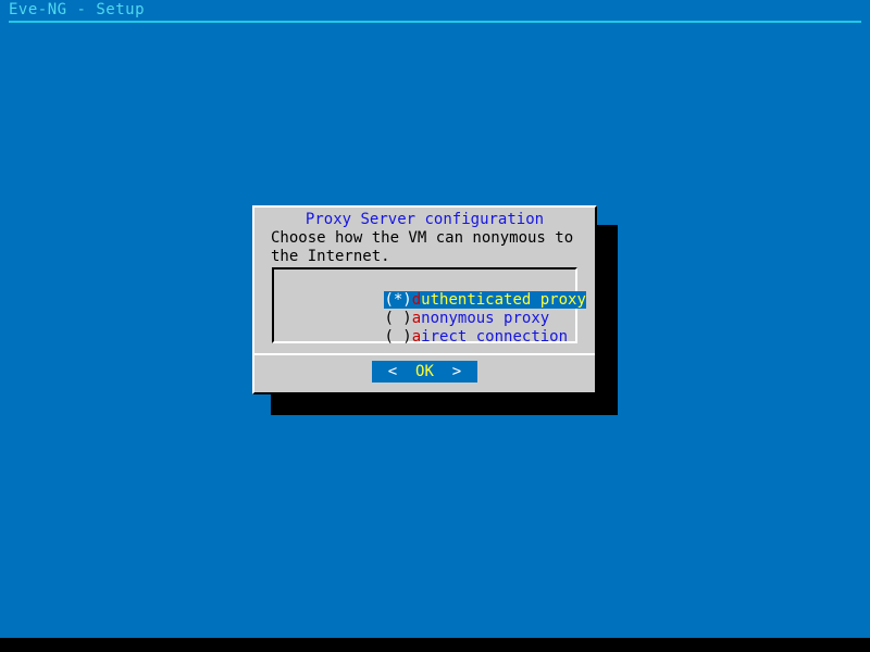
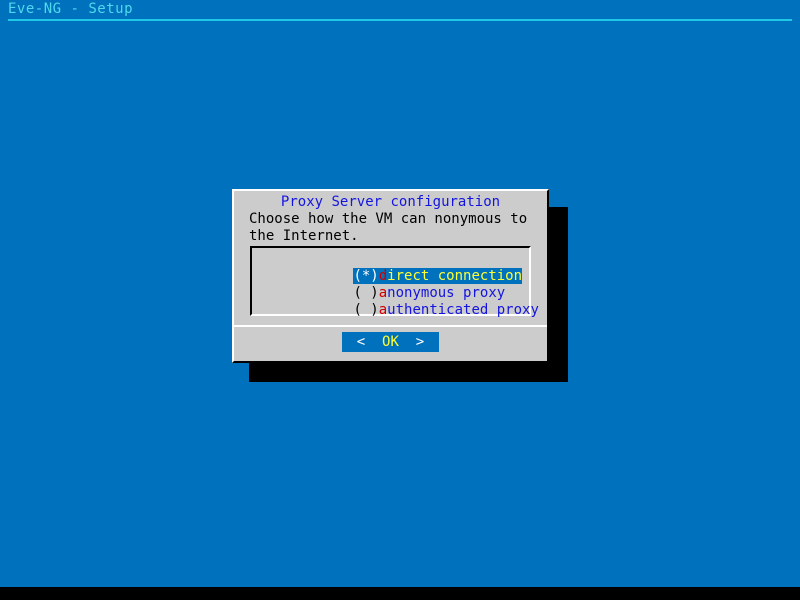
  Eve-NG - Setup
  Proxy Server configuration
  Choose how the VM can nonymous to the Internet.
- (*)duthenticated proxy
+ (*)direct connection
  ( )anonymous proxy
- ( )airect connection
+ ( )authenticated proxy
  < OK >
